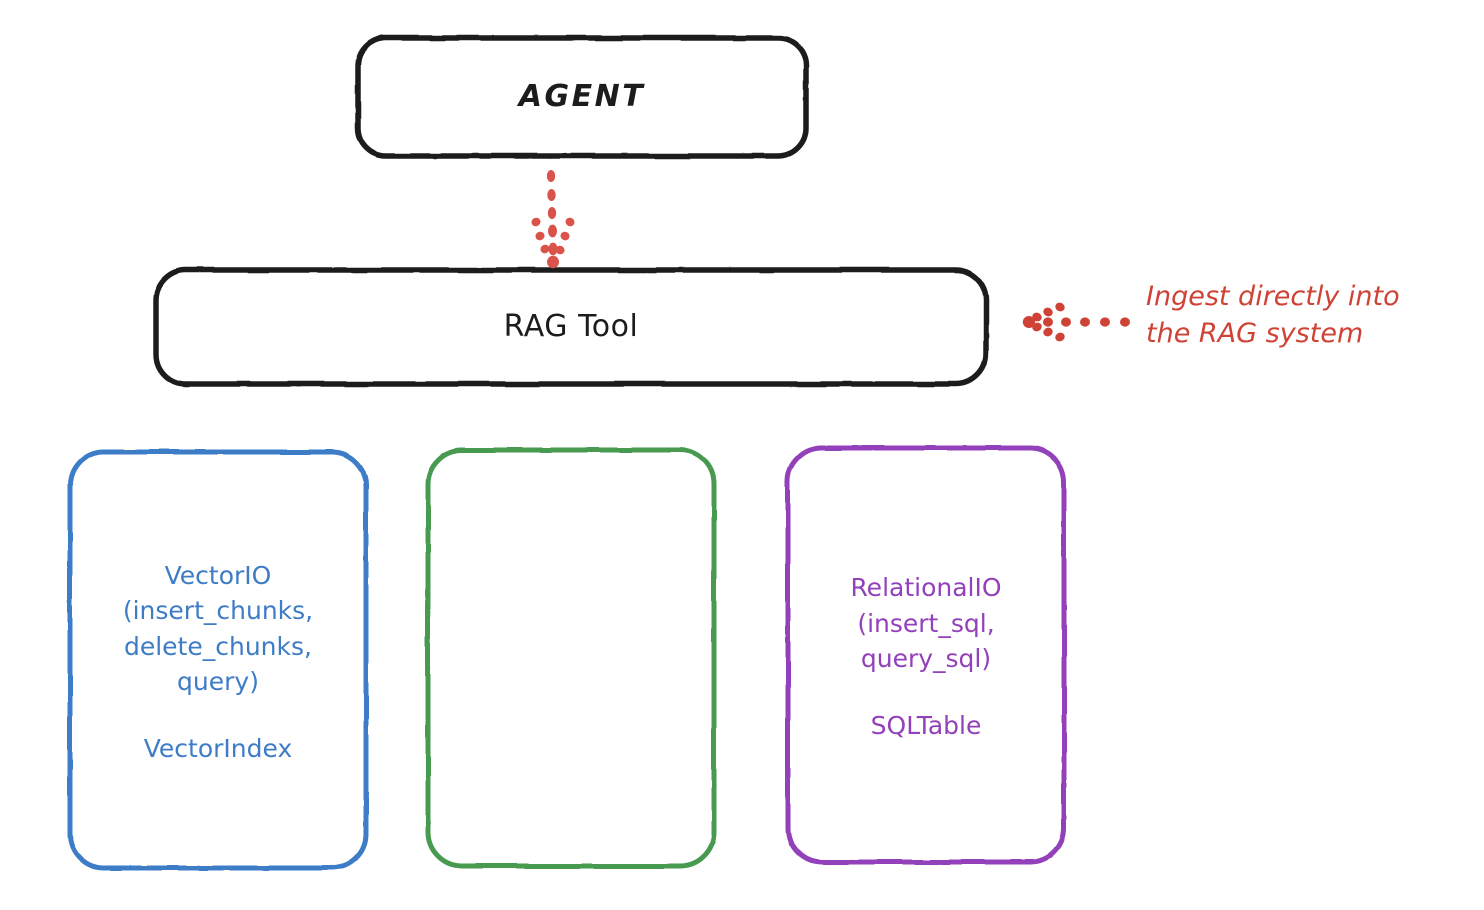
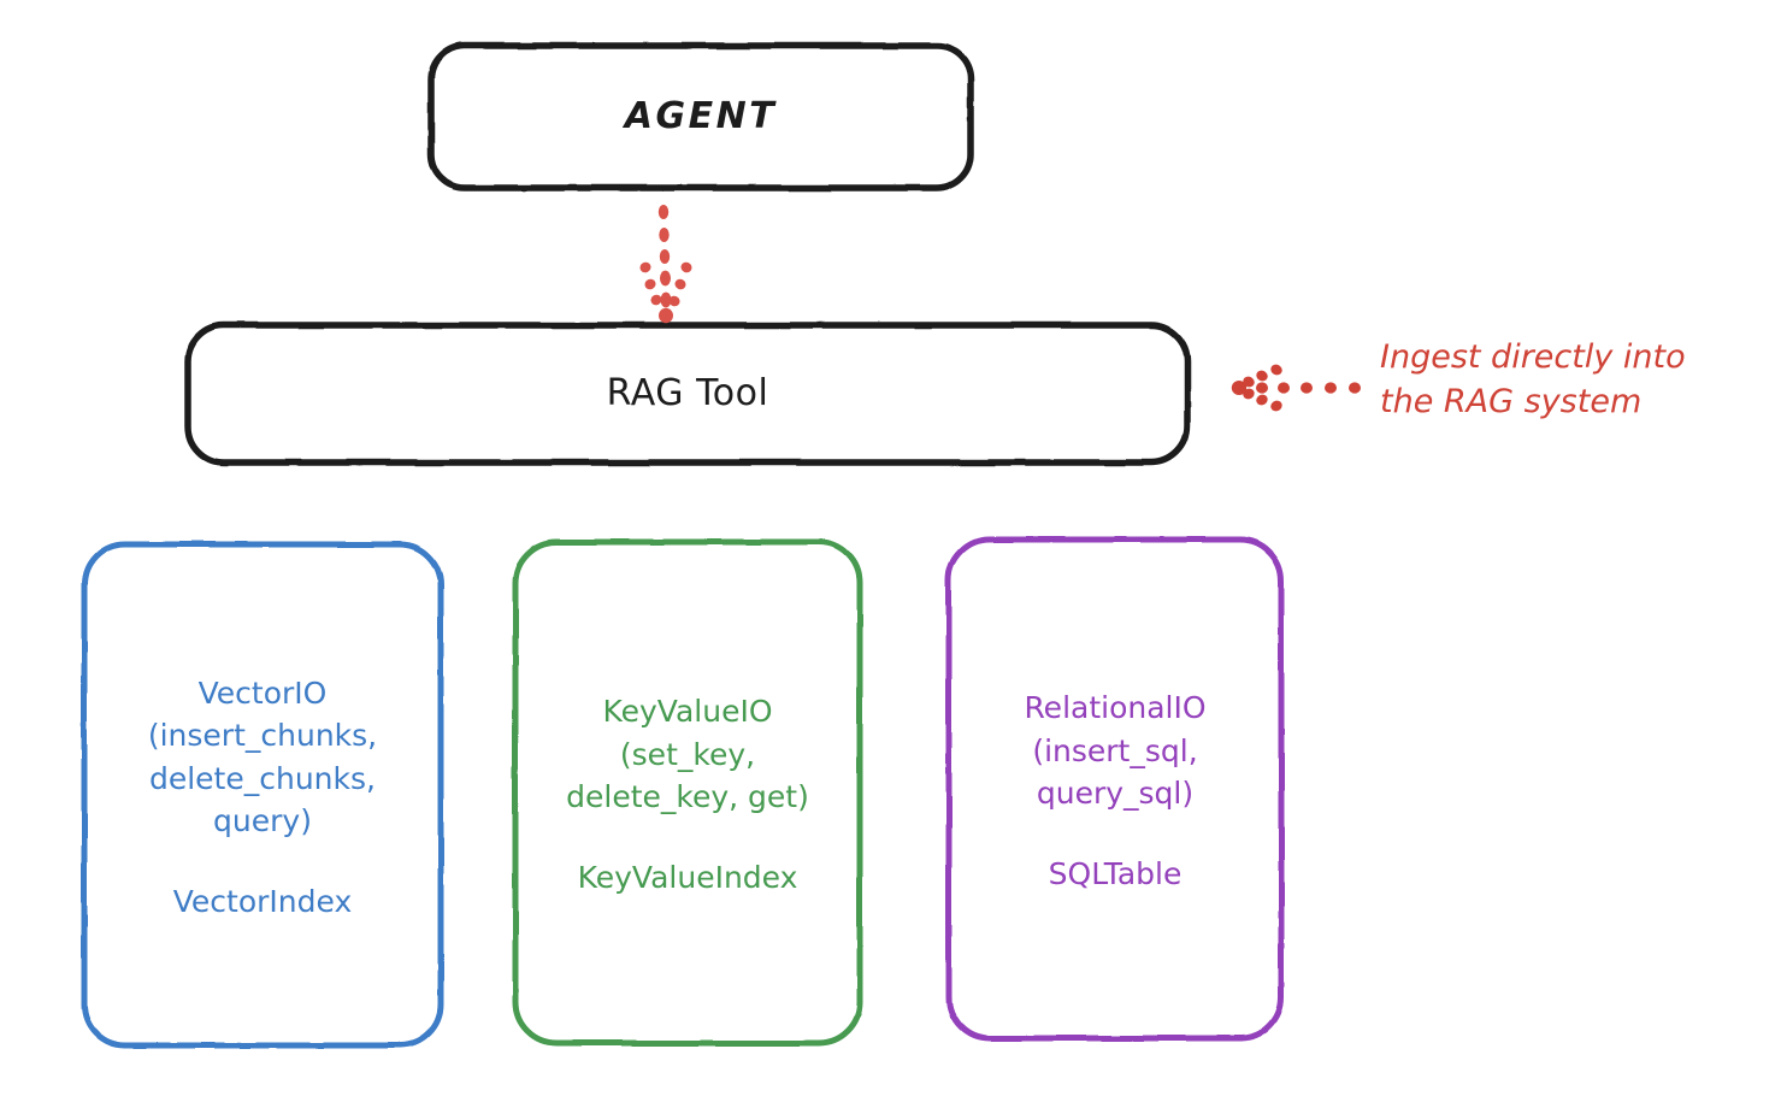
  AGENT
  RAG Tool
  VectorIO
  (insert_chunks,
  delete_chunks,
  query)
  VectorIndex
+ KeyValueIO
+ (set_key,
+ delete_key, get)
+ KeyValueIndex
  RelationalIO
  (insert_sql,
  query_sql)
  SQLTable
  Ingest directly into
  the RAG system
